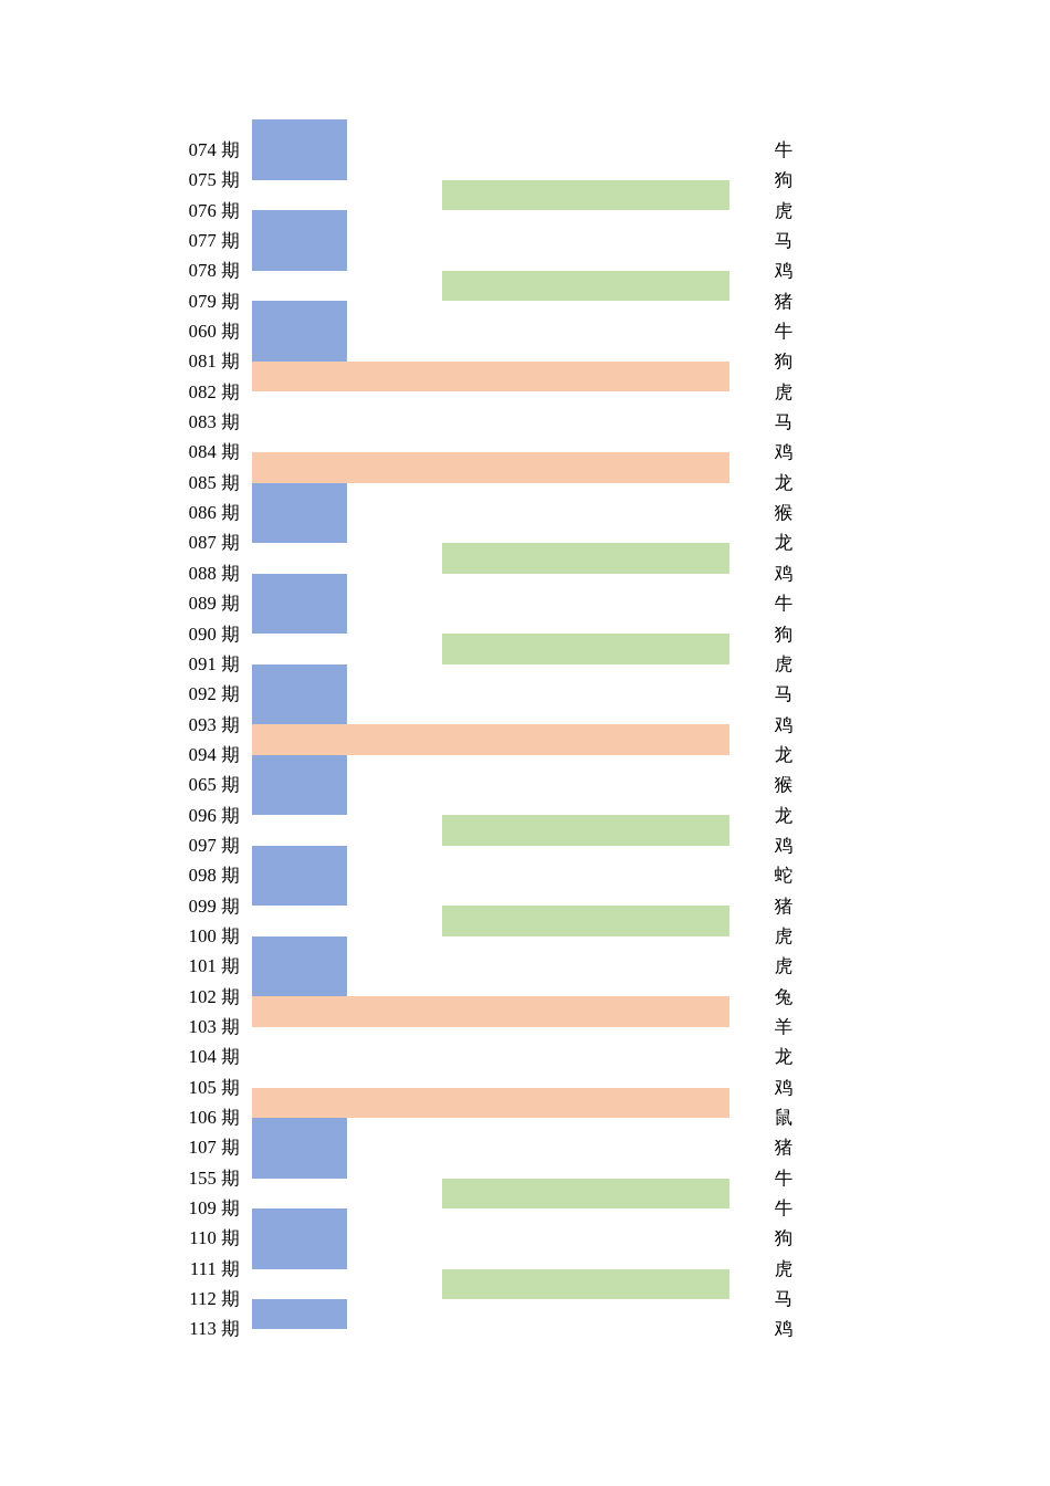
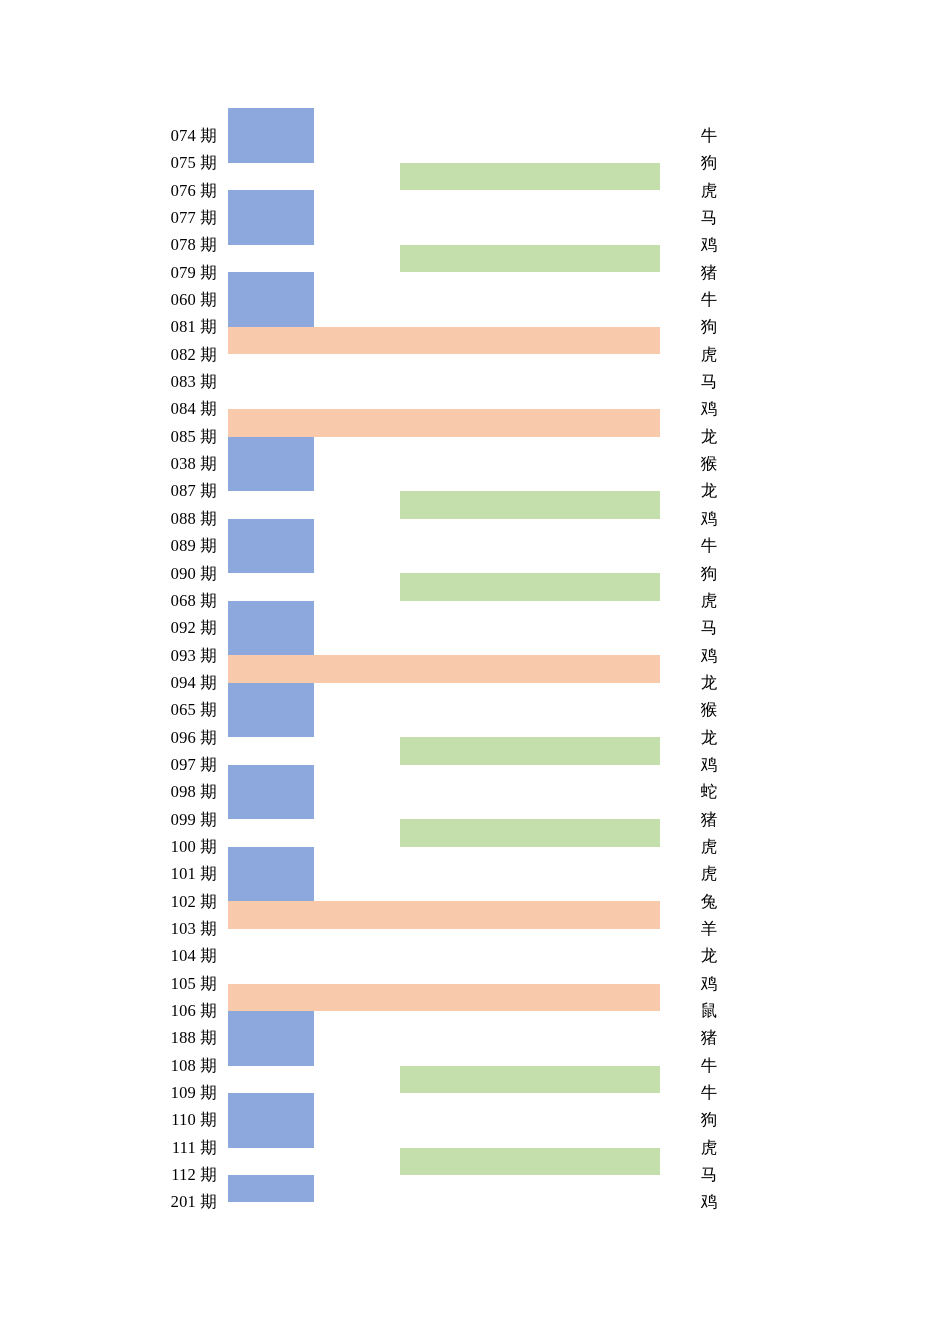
  074 期
  牛
  075 期
  狗
  076 期
  虎
  077 期
  马
  078 期
  鸡
  079 期
  猪
  060 期
  牛
  081 期
  狗
  082 期
  虎
  083 期
  马
  084 期
  鸡
  085 期
  龙
- 086 期
+ 038 期
  猴
  087 期
  龙
  088 期
  鸡
  089 期
  牛
  090 期
  狗
- 091 期
+ 068 期
  虎
  092 期
  马
  093 期
  鸡
  094 期
  龙
  065 期
  猴
  096 期
  龙
  097 期
  鸡
  098 期
  蛇
  099 期
  猪
  100 期
  虎
  101 期
  虎
  102 期
  兔
  103 期
  羊
  104 期
  龙
  105 期
  鸡
  106 期
  鼠
- 107 期
+ 188 期
  猪
- 155 期
+ 108 期
  牛
  109 期
  牛
  110 期
  狗
  111 期
  虎
  112 期
  马
- 113 期
+ 201 期
  鸡
